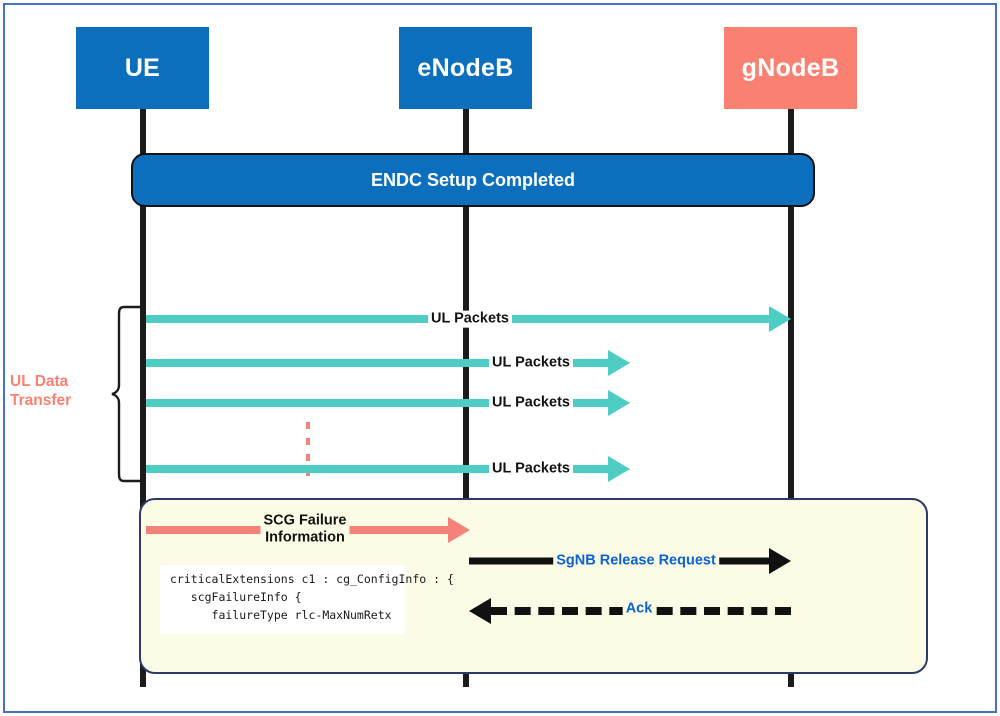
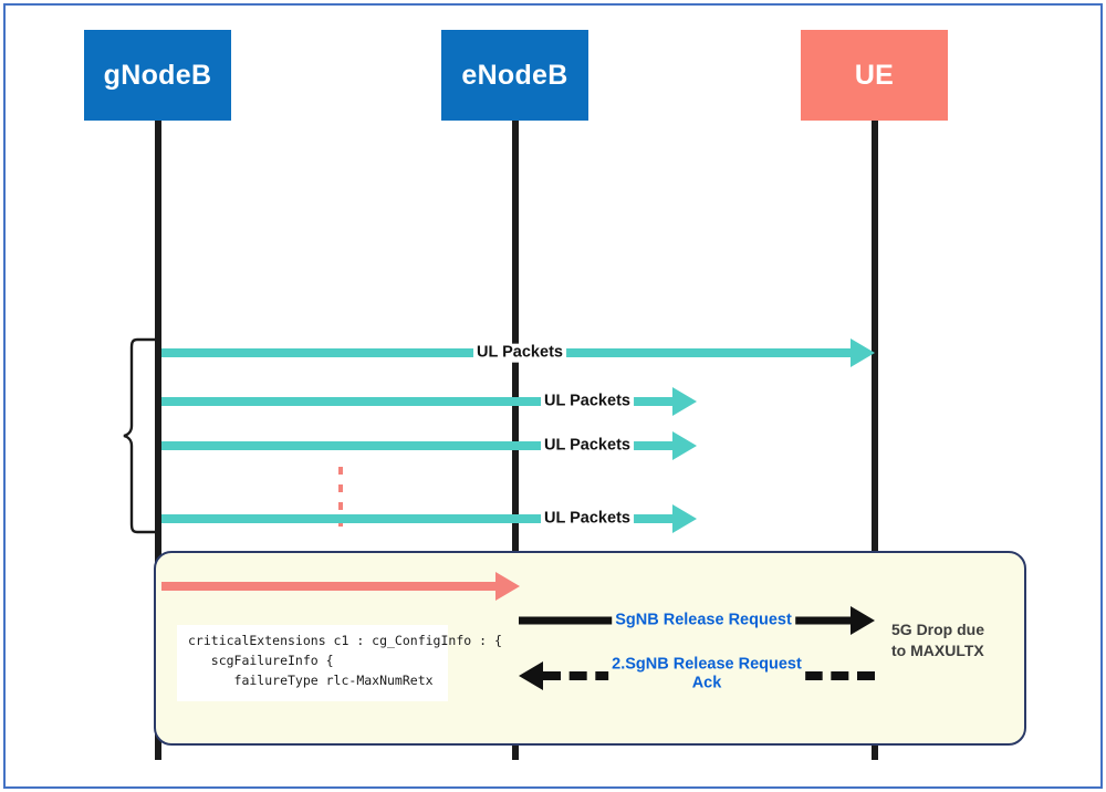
- UE
+ gNodeB
  eNodeB
- gNodeB
+ UE
- ENDC Setup Completed
- UL Data
- Transfer
  UL Packets
  UL Packets
  UL Packets
  UL Packets
- SCG Failure
- Information
  criticalExtensions c1 : cg_ConfigInfo : {
  scgFailureInfo {
  failureType rlc-MaxNumRetx
  SgNB Release Request
+ 2.SgNB Release Request
  Ack
+ 5G Drop due
+ to MAXULTX
